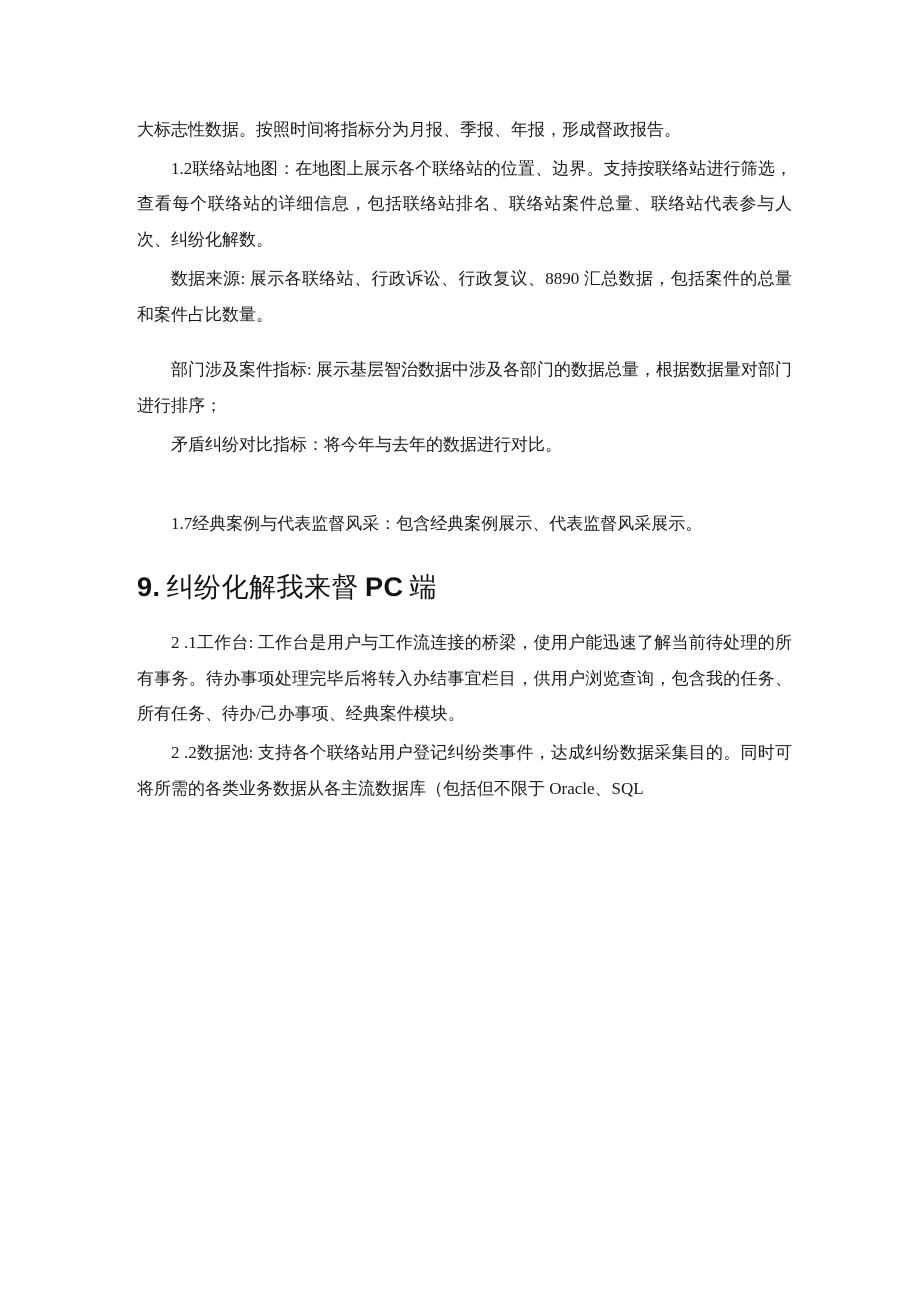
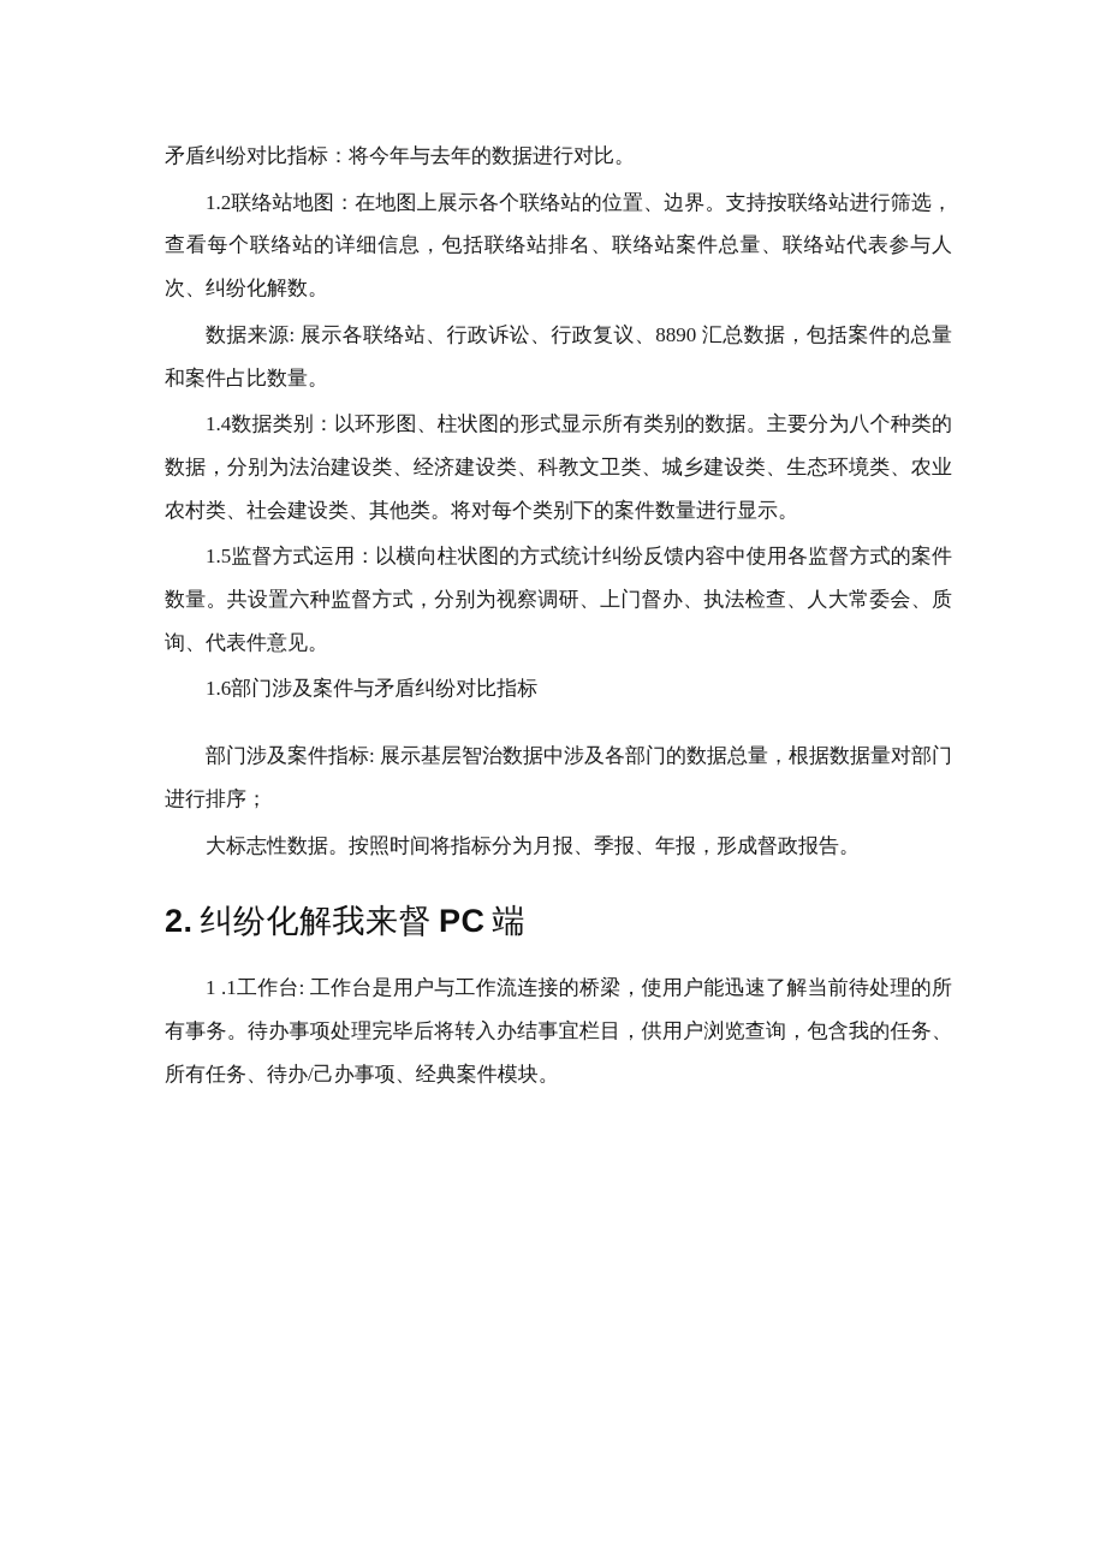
- 大标志性数据。按照时间将指标分为月报、季报、年报，形成督政报告。
+ 矛盾纠纷对比指标：将今年与去年的数据进行对比。
  1.2联络站地图：在地图上展示各个联络站的位置、边界。支持按联络站进行筛选，查看每个联络站的详细信息，包括联络站排名、联络站案件总量、联络站代表参与人次、纠纷化解数。
  数据来源: 展示各联络站、行政诉讼、行政复议、8890 汇总数据，包括案件的总量和案件占比数量。
+ 1.4数据类别：以环形图、柱状图的形式显示所有类别的数据。主要分为八个种类的数据，分别为法治建设类、经济建设类、科教文卫类、城乡建设类、生态环境类、农业农村类、社会建设类、其他类。将对每个类别下的案件数量进行显示。
+ 1.5监督方式运用：以横向柱状图的方式统计纠纷反馈内容中使用各监督方式的案件数量。共设置六种监督方式，分别为视察调研、上门督办、执法检查、人大常委会、质询、代表件意见。
+ 1.6部门涉及案件与矛盾纠纷对比指标
  部门涉及案件指标: 展示基层智治数据中涉及各部门的数据总量，根据数据量对部门进行排序；
- 矛盾纠纷对比指标：将今年与去年的数据进行对比。
+ 大标志性数据。按照时间将指标分为月报、季报、年报，形成督政报告。
- 1.7经典案例与代表监督风采：包含经典案例展示、代表监督风采展示。
- 9. 纠纷化解我来督 PC 端
+ 2. 纠纷化解我来督 PC 端
- 2 .1工作台: 工作台是用户与工作流连接的桥梁，使用户能迅速了解当前待处理的所有事务。待办事项处理完毕后将转入办结事宜栏目，供用户浏览查询，包含我的任务、所有任务、待办/己办事项、经典案件模块。
+ 1 .1工作台: 工作台是用户与工作流连接的桥梁，使用户能迅速了解当前待处理的所有事务。待办事项处理完毕后将转入办结事宜栏目，供用户浏览查询，包含我的任务、所有任务、待办/己办事项、经典案件模块。
- 2 .2数据池: 支持各个联络站用户登记纠纷类事件，达成纠纷数据采集目的。同时可将所需的各类业务数据从各主流数据库（包括但不限于 Oracle、SQL
